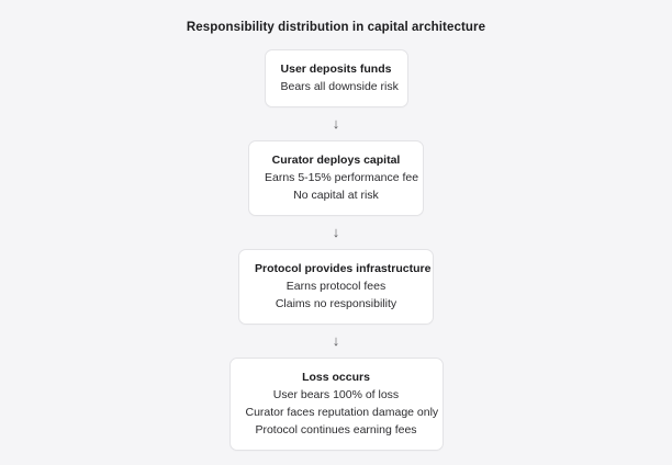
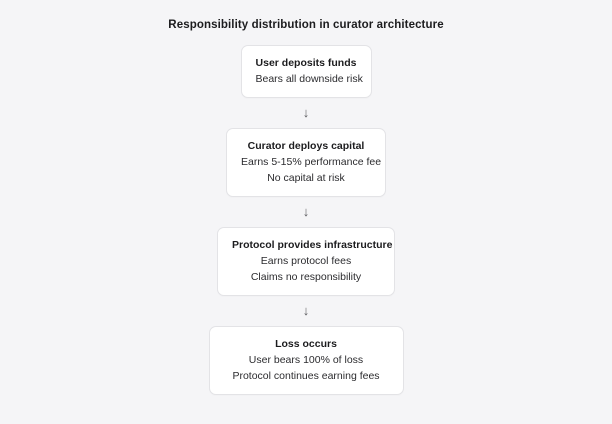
- Responsibility distribution in capital architecture
+ Responsibility distribution in curator architecture
  User deposits funds
  Bears all downside risk
  ↓
  Curator deploys capital
  Earns 5-15% performance fee
  No capital at risk
  ↓
  Protocol provides infrastructure
  Earns protocol fees
  Claims no responsibility
  ↓
  Loss occurs
  User bears 100% of loss
- Curator faces reputation damage only
  Protocol continues earning fees
